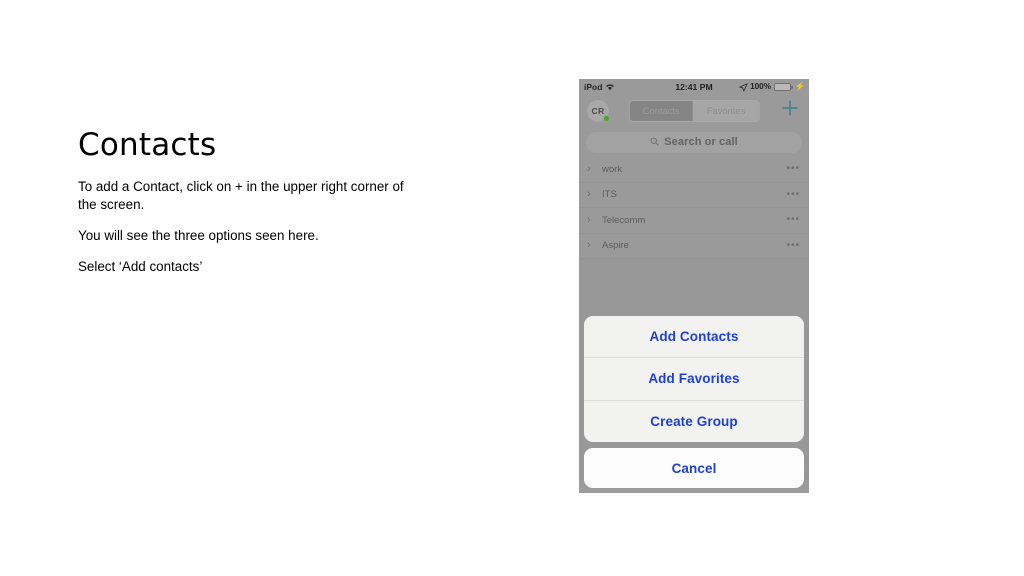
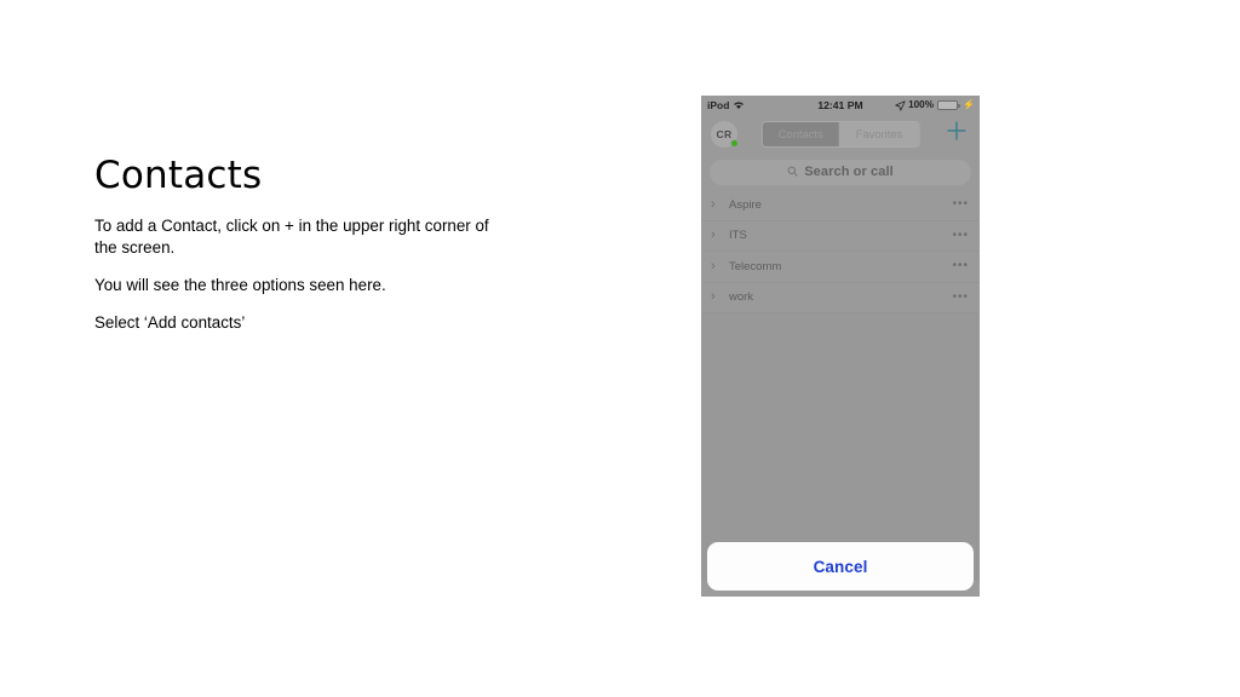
  Contacts
  To add a Contact, click on + in the upper right corner of the screen.
  You will see the three options seen here.
  Select ‘Add contacts’
  iPod
  12:41 PM
  100%
  ⚡
  CR
  Favorites
  Search or call
  ›
- work
+ Aspire
  •••
  ›
  ITS
  •••
  ›
  Telecomm
  •••
  ›
- Aspire
+ work
  •••
- Add Contacts
- Add Favorites
- Create Group
  Cancel
